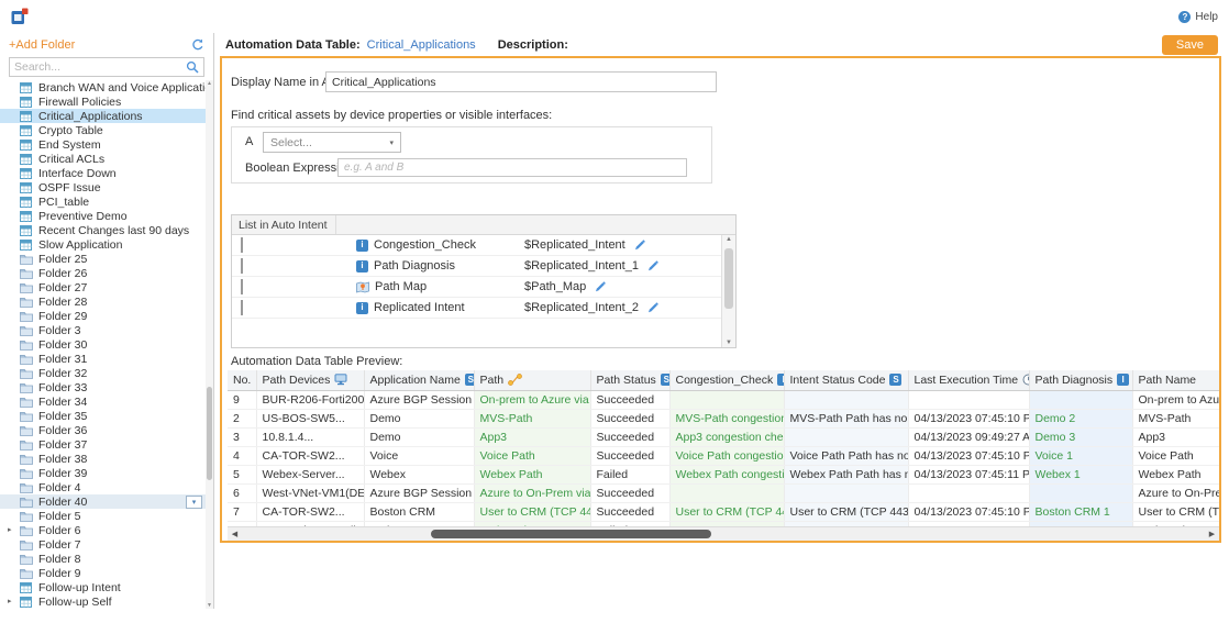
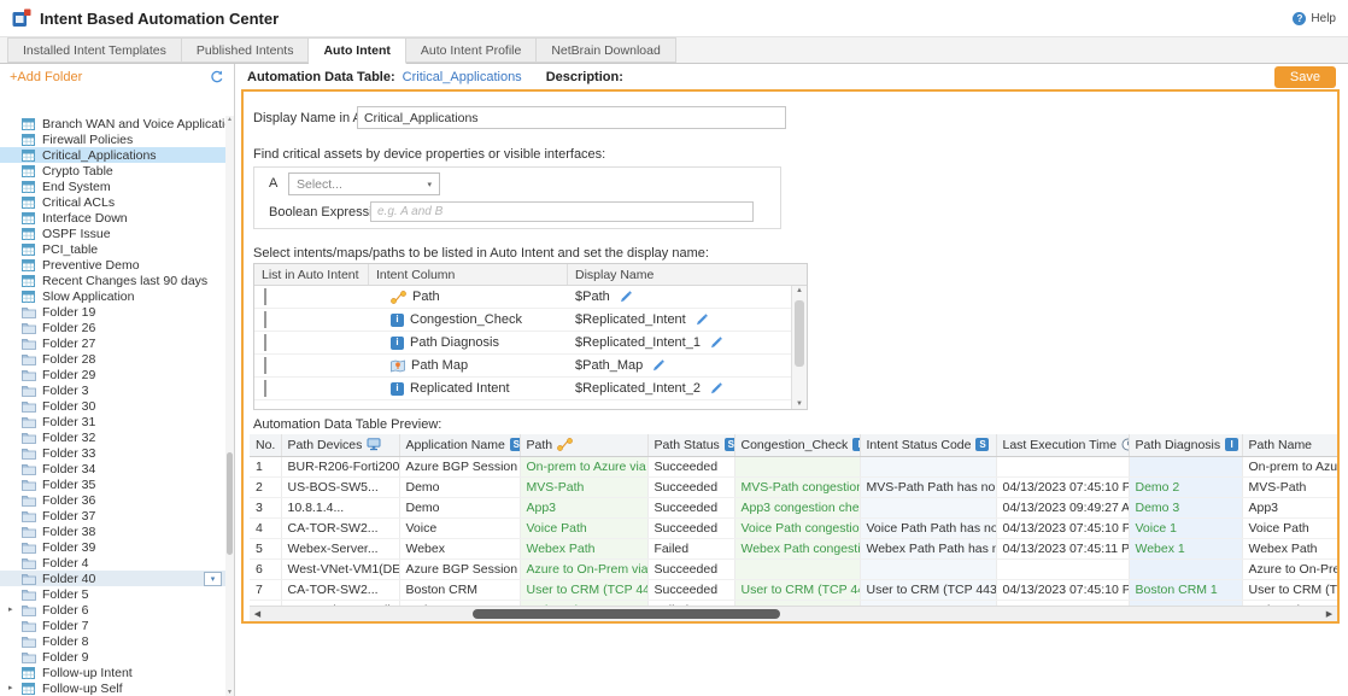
+ Intent Based Automation Center
  ?
  Help
+ Installed Intent Templates
+ Published Intents
+ Auto Intent
+ Auto Intent Profile
+ NetBrain Download
  +Add Folder
- Search...
  Branch WAN and Voice Applicati
  Firewall Policies
  Critical_Applications
  Crypto Table
  End System
  Critical ACLs
  Interface Down
  OSPF Issue
  PCI_table
  Preventive Demo
  Recent Changes last 90 days
  Slow Application
- Folder 25
+ Folder 19
  Folder 26
  Folder 27
  Folder 28
  Folder 29
  Folder 3
  Folder 30
  Folder 31
  Folder 32
  Folder 33
  Folder 34
  Folder 35
  Folder 36
  Folder 37
  Folder 38
  Folder 39
  Folder 4
  Folder 40
  Folder 5
  Folder 6
  Folder 7
  Folder 8
  Folder 9
  Follow-up Intent
  Follow-up Self
  Automation Data Table:
  Critical_Applications
  Description:
  Save
  Critical_Applications
  Find critical assets by device properties or visible interfaces:
  A
  Select...
  Boolean Express
  e.g. A and B
+ Select intents/maps/paths to be listed in Auto Intent and set the display name:
  List in Auto Intent
+ Intent Column
+ Display Name
+ Path
+ $Path
  i
  Congestion_Check
  $Replicated_Intent
  i
  Path Diagnosis
  $Replicated_Intent_1
  Path Map
  $Path_Map
  i
  Replicated Intent
  $Replicated_Intent_2
  Automation Data Table Preview:
  No.	Path Devices	Application Name S	Path	Path Status S	Congestion_Check	Intent Status Code S	Last Execution Time	Path Diagnosis I	Path Name
- 9	BUR-R206-Forti200	Azure BGP Session	On-prem to Azure via	Succeeded					On-prem to Azu
+ 1	BUR-R206-Forti200	Azure BGP Session	On-prem to Azure via	Succeeded					On-prem to Azu
  2	US-BOS-SW5...	Demo	MVS-Path	Succeeded	MVS-Path congestio	MVS-Path Path has no	04/13/2023 07:45:10 P	Demo 2	MVS-Path
  3	10.8.1.4...	Demo	App3	Succeeded	App3 congestion che		04/13/2023 09:49:27 A	Demo 3	App3
  4	CA-TOR-SW2...	Voice	Voice Path	Succeeded	Voice Path congestio	Voice Path Path has no	04/13/2023 07:45:10 P	Voice 1	Voice Path
  5	Webex-Server...	Webex	Webex Path	Failed	Webex Path congesti	Webex Path Path has n	04/13/2023 07:45:11 P	Webex 1	Webex Path
  6	West-VNet-VM1(DE	Azure BGP Session	Azure to On-Prem via	Succeeded					Azure to On-Pre
  7	CA-TOR-SW2...	Boston CRM	User to CRM (TCP 44	Succeeded	User to CRM (TCP 4	User to CRM (TCP 443	04/13/2023 07:45:10 P	Boston CRM 1	User to CRM (T
